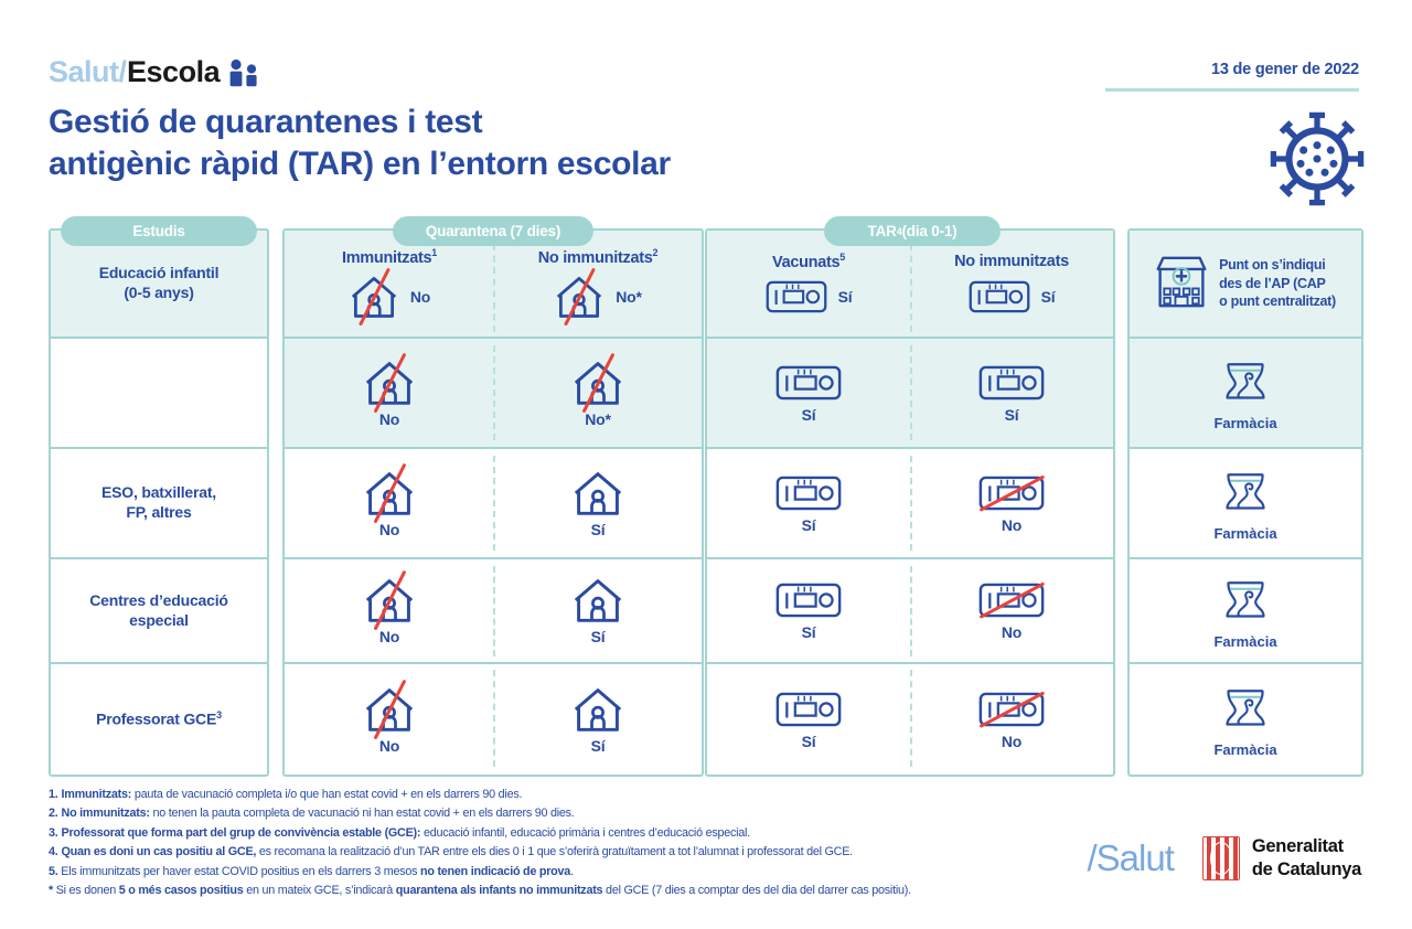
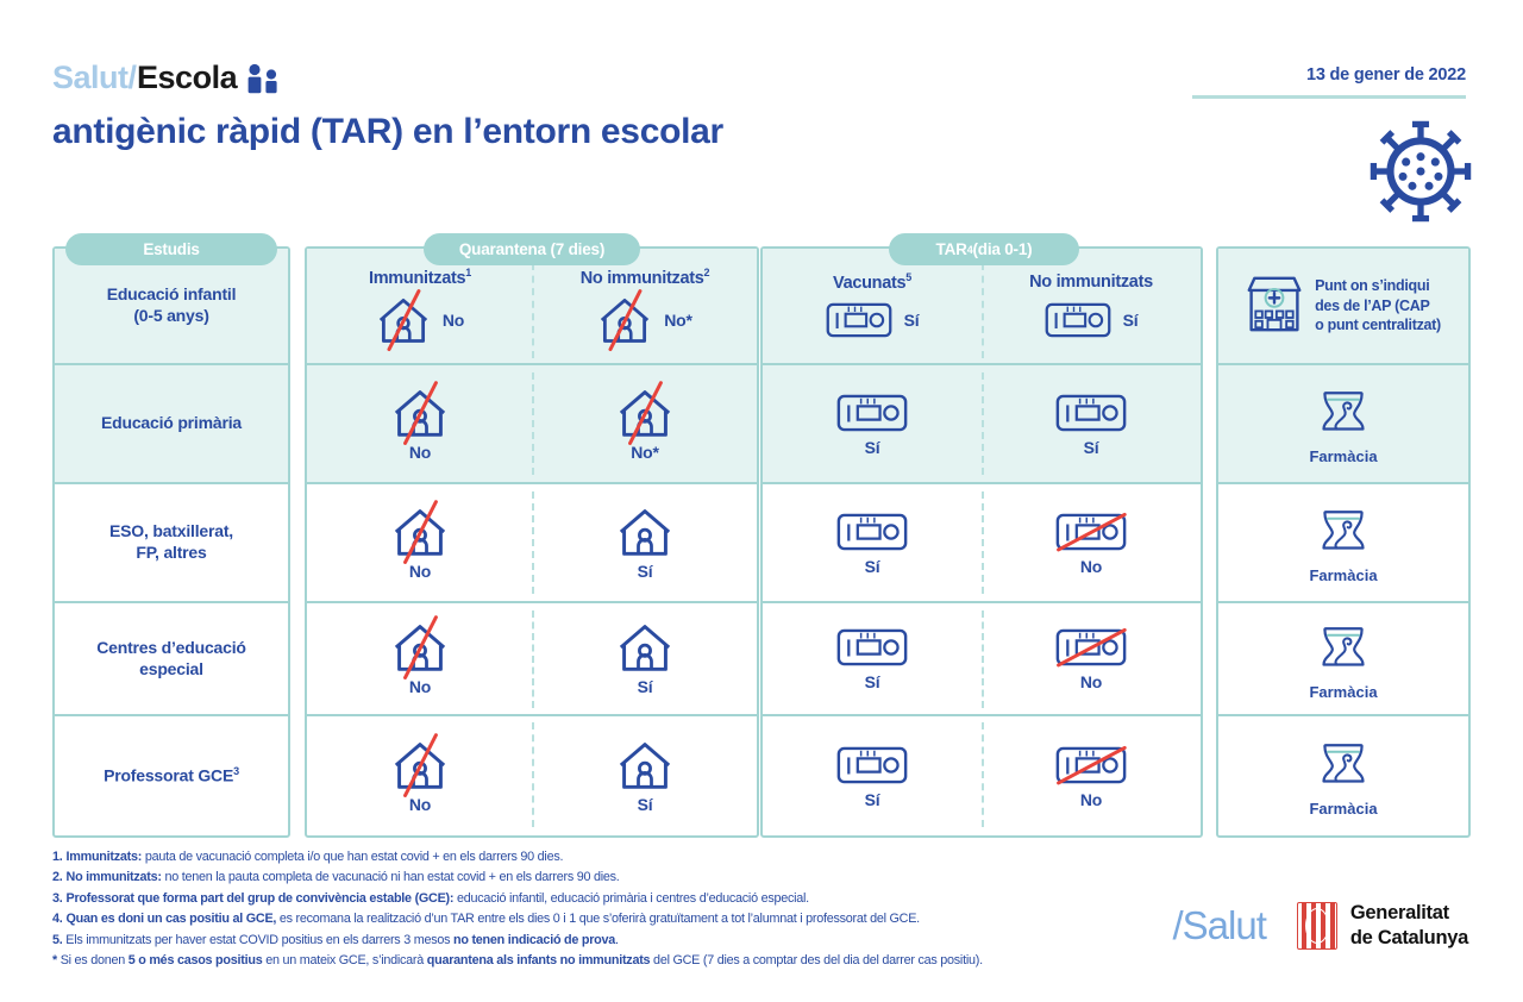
  Salut
  /
  Escola
- Gestió de quarantenes i test
  antigènic ràpid (TAR) en l’entorn escolar
  13 de gener de 2022
  Estudis
  Quarantena (7 dies)
  TAR
  4
  (dia 0-1)
  Educació infantil
  (0-5 anys)
  Immunitzats1
  No
  No immunitzats2
  No*
  Vacunats5
  Sí
  No immunitzats
  Sí
  Punt on s’indiqui
  des de l’AP (CAP
  o punt centralitzat)
+ Educació primària
  No
  No*
  Sí
  Sí
  Farmàcia
  ESO, batxillerat,
  FP, altres
  No
  Sí
  Sí
  No
  Farmàcia
  Centres d’educació
  especial
  No
  Sí
  Sí
  No
  Farmàcia
  Professorat GCE3
  No
  Sí
  Sí
  No
  Farmàcia
  1. Immunitzats: pauta de vacunació completa i/o que han estat covid + en els darrers 90 dies.
  2. No immunitzats: no tenen la pauta completa de vacunació ni han estat covid + en els darrers 90 dies.
  3. Professorat que forma part del grup de convivència estable (GCE): educació infantil, educació primària i centres d’educació especial.
  4. Quan es doni un cas positiu al GCE, es recomana la realització d’un TAR entre els dies 0 i 1 que s’oferirà gratuïtament a tot l’alumnat i professorat del GCE.
  5. Els immunitzats per haver estat COVID positius en els darrers 3 mesos no tenen indicació de prova.
  * Si es donen 5 o més casos positius en un mateix GCE, s’indicarà quarantena als infants no immunitzats del GCE (7 dies a comptar des del dia del darrer cas positiu).
  /Salut
  Generalitat
  de Catalunya
